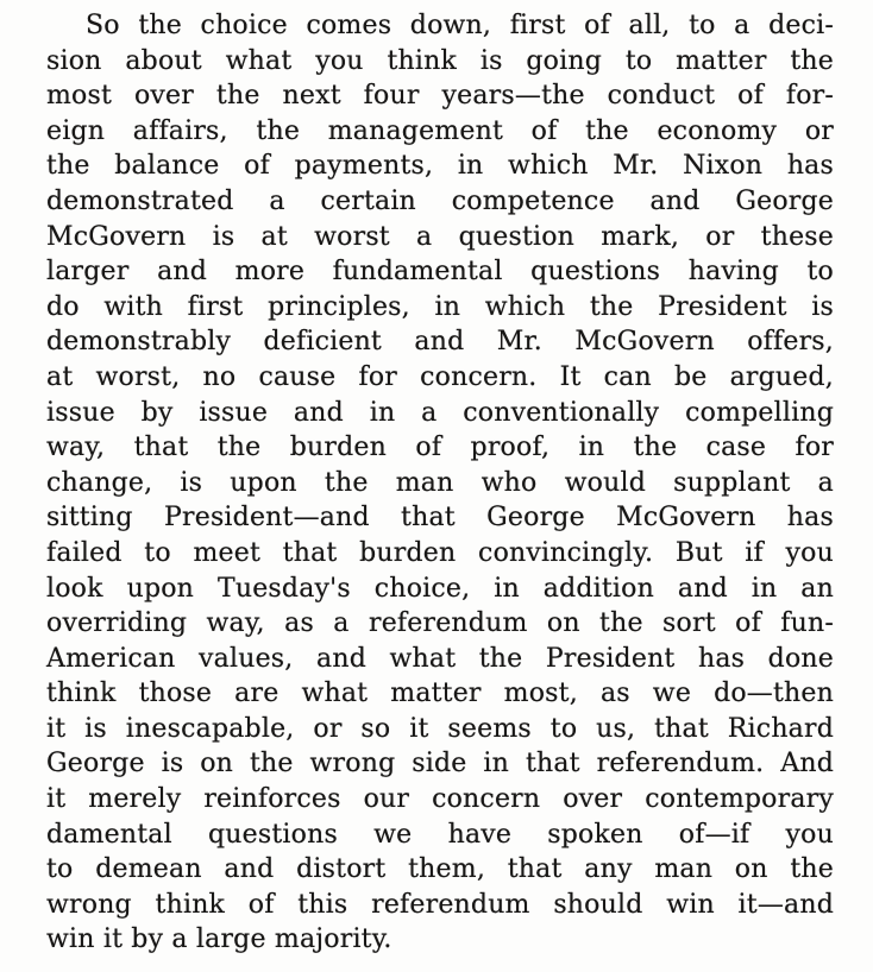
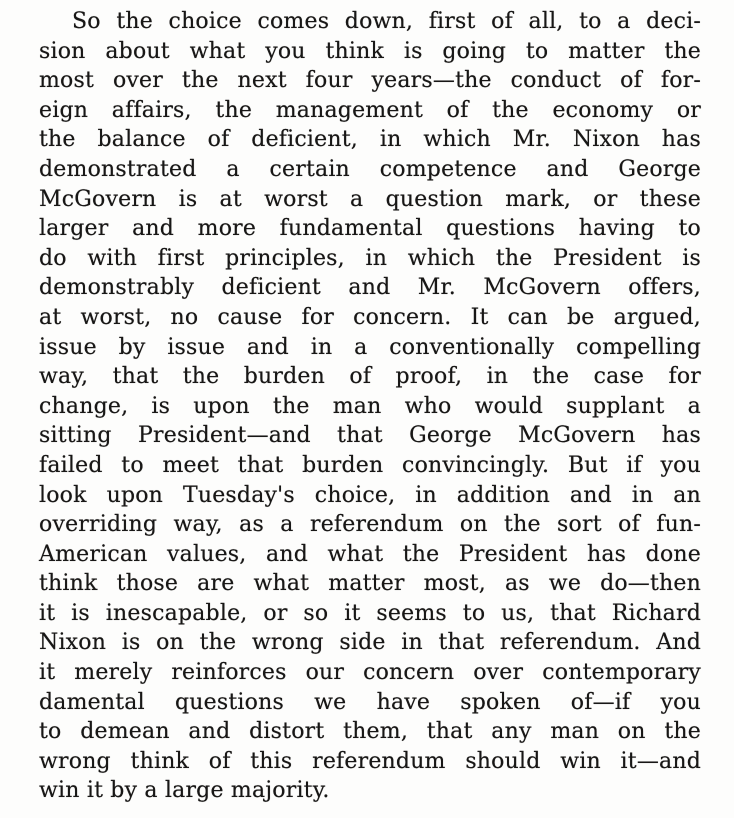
  So the choice comes down, first of all, to a deci-
  sion about what you think is going to matter the
  most over the next four years—the conduct of for-
  eign affairs, the management of the economy or
- the balance of payments, in which Mr. Nixon has
+ the balance of deficient, in which Mr. Nixon has
  demonstrated a certain competence and George
  McGovern is at worst a question mark, or these
  larger and more fundamental questions having to
  do with first principles, in which the President is
  demonstrably deficient and Mr. McGovern offers,
  at worst, no cause for concern. It can be argued,
  issue by issue and in a conventionally compelling
  way, that the burden of proof, in the case for
  change, is upon the man who would supplant a
  sitting President—and that George McGovern has
  failed to meet that burden convincingly. But if you
  look upon Tuesday's choice, in addition and in an
  overriding way, as a referendum on the sort of fun-
  American values, and what the President has done
  think those are what matter most, as we do—then
  it is inescapable, or so it seems to us, that Richard
- George is on the wrong side in that referendum. And
+ Nixon is on the wrong side in that referendum. And
  it merely reinforces our concern over contemporary
  damental questions we have spoken of—if you
  to demean and distort them, that any man on the
  wrong think of this referendum should win it—and
  win it by a large majority.
